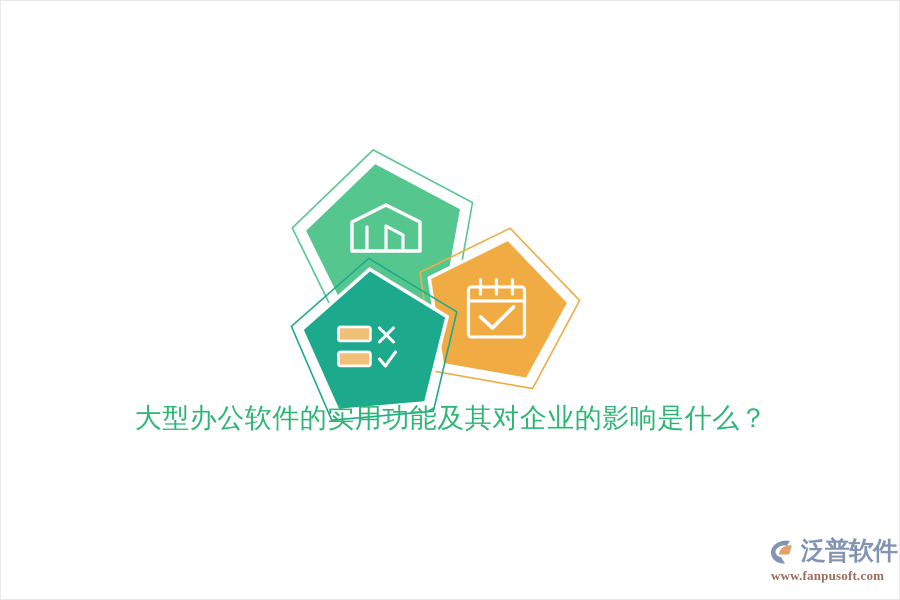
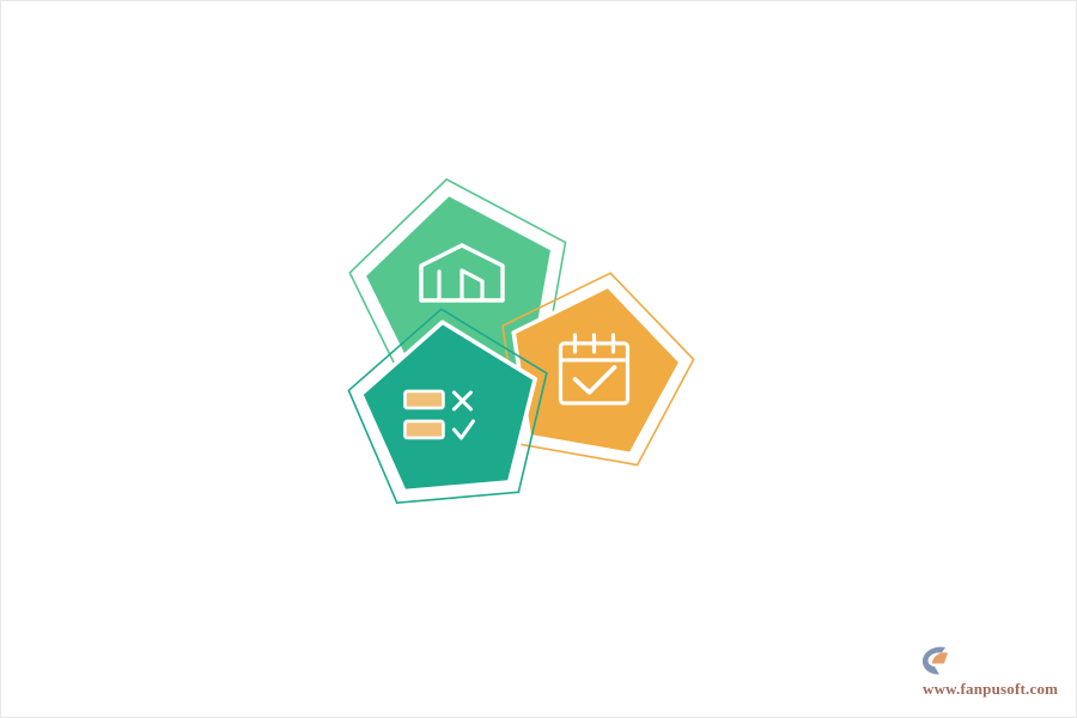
- 大型办公软件的实用功能及其对企业的影响是什么？
- 泛普软件
  www.fanpusoft.com
